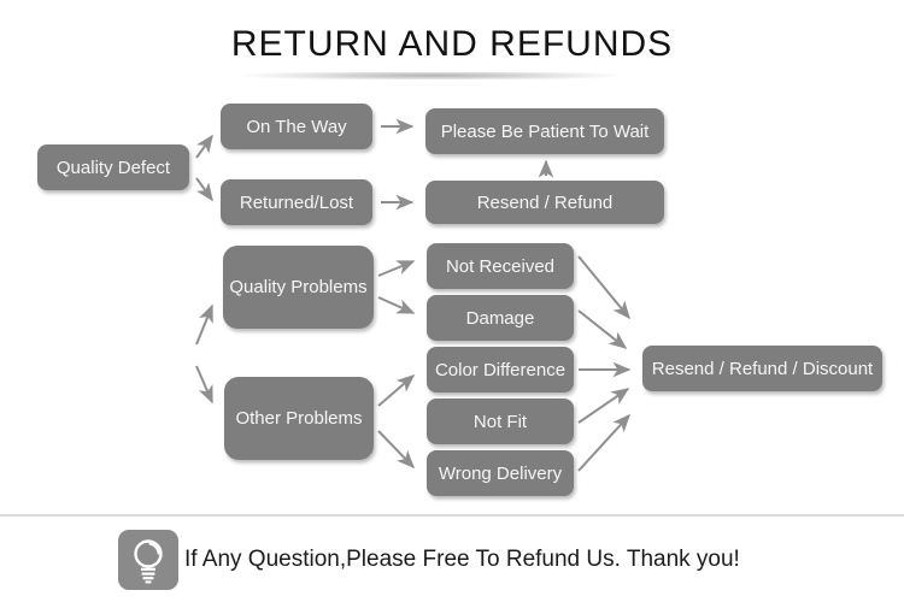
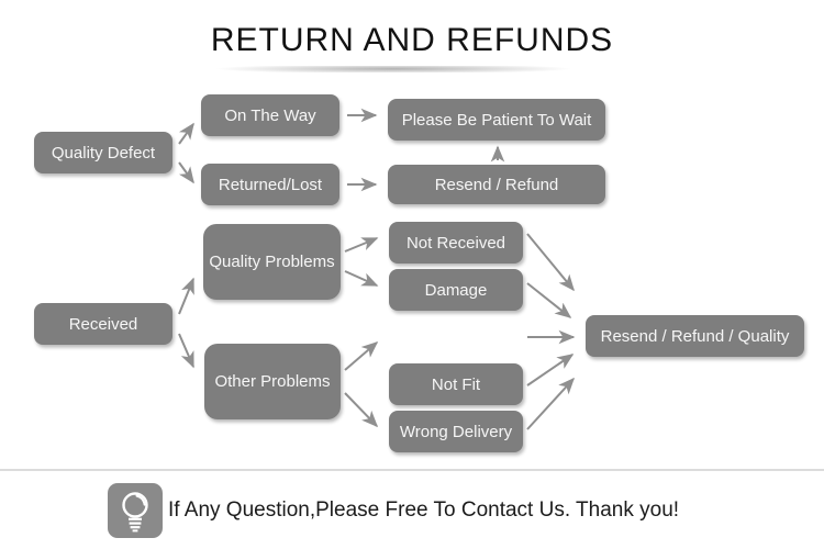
  RETURN AND REFUNDS
  Quality Defect
  On The Way
  Returned/Lost
  Please Be Patient To Wait
  Resend / Refund
+ Received
  Quality Problems
  Other Problems
  Not Received
  Damage
- Color Difference
  Not Fit
  Wrong Delivery
- Resend / Refund / Discount
+ Resend / Refund / Quality
- If Any Question,Please Free To Refund Us. Thank you!
+ If Any Question,Please Free To Contact Us. Thank you!
